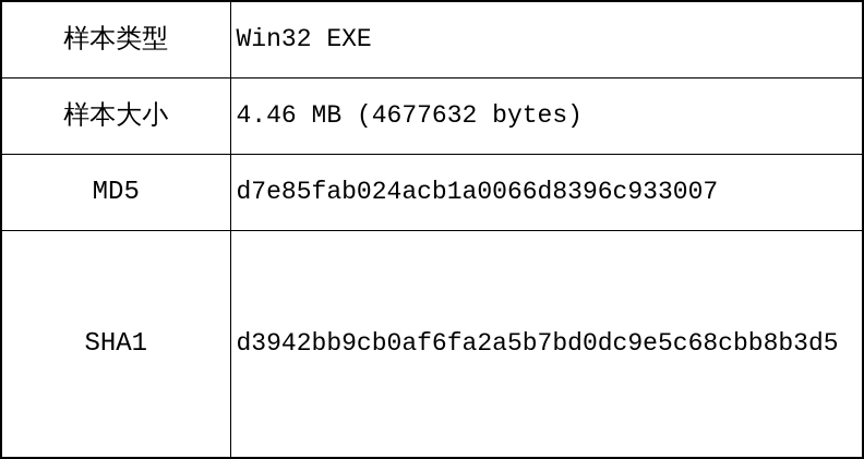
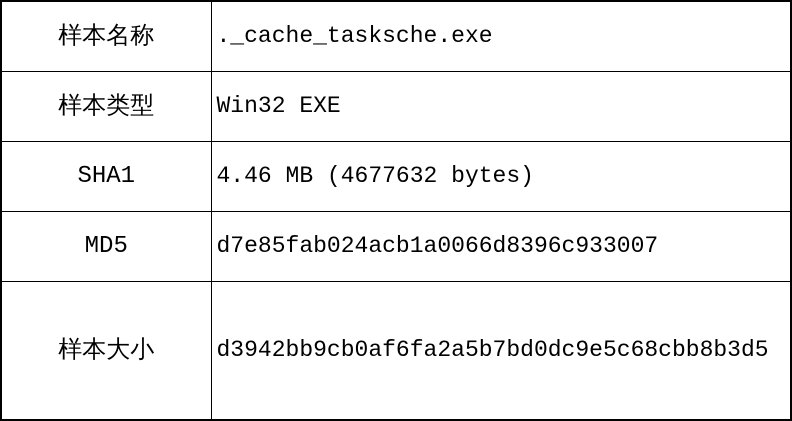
+ 样本名称	._cache_tasksche.exe
  样本类型	Win32 EXE
- 样本大小	4.46 MB (4677632 bytes)
+ SHA1	4.46 MB (4677632 bytes)
  MD5	d7e85fab024acb1a0066d8396c933007
- SHA1	d3942bb9cb0af6fa2a5b7bd0dc9e5c68cbb8b3d5
+ 样本大小	d3942bb9cb0af6fa2a5b7bd0dc9e5c68cbb8b3d5
